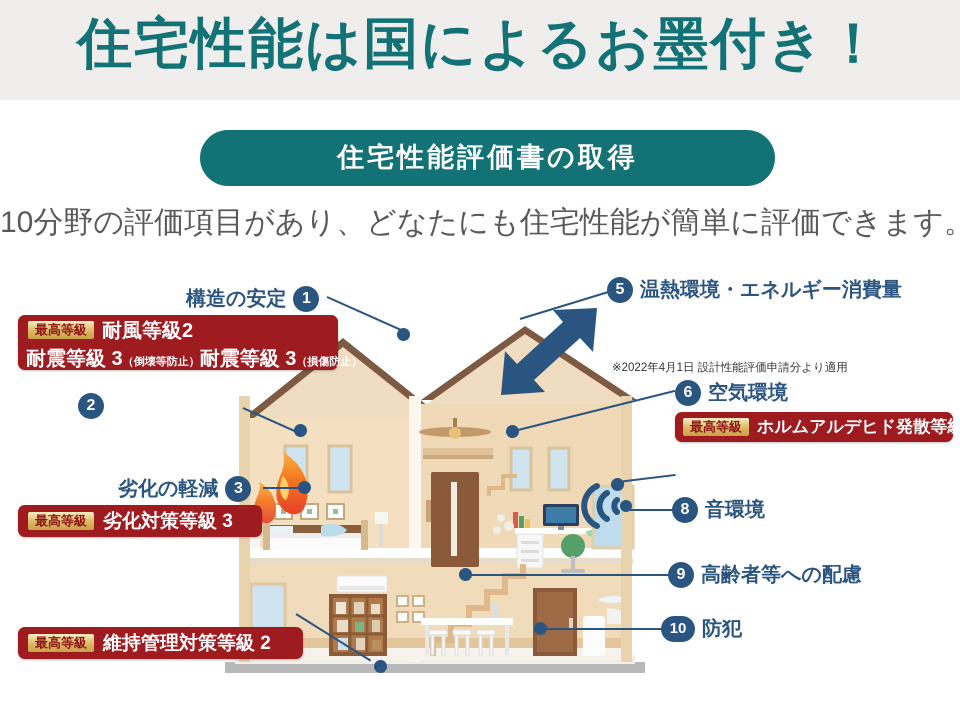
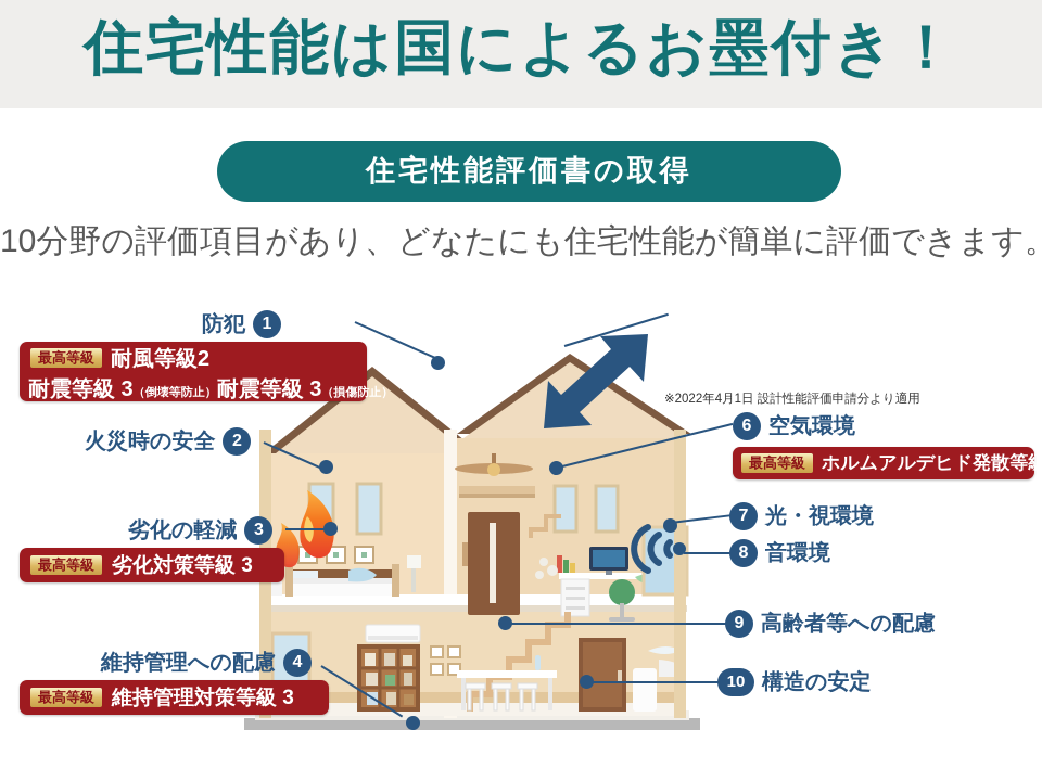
  住宅性能は国によるお墨付き！
  住宅性能評価書の取得
  10分野の評価項目があり、どなたにも住宅性能が簡単に評価できます。
- 構造の安定
+ 防犯
  1
  最高等級
  耐風等級2
  耐震等級 3
  （倒壊等防止）
  耐震等級 3
  （損傷防止）
+ 火災時の安全
  2
  劣化の軽減
  3
  最高等級
  劣化対策等級 3
+ 維持管理への配慮
+ 4
  最高等級
- 維持管理対策等級 2
+ 維持管理対策等級 3
- 5
- 温熱環境・エネルギー消費量
  ※2022年4月1日 設計性能評価申請分より適用
  6
  空気環境
  最高等級
  ホルムアルデヒド発散等級
+ 7
+ 光・視環境
  8
  音環境
  9
  高齢者等への配慮
  10
- 防犯
+ 構造の安定
